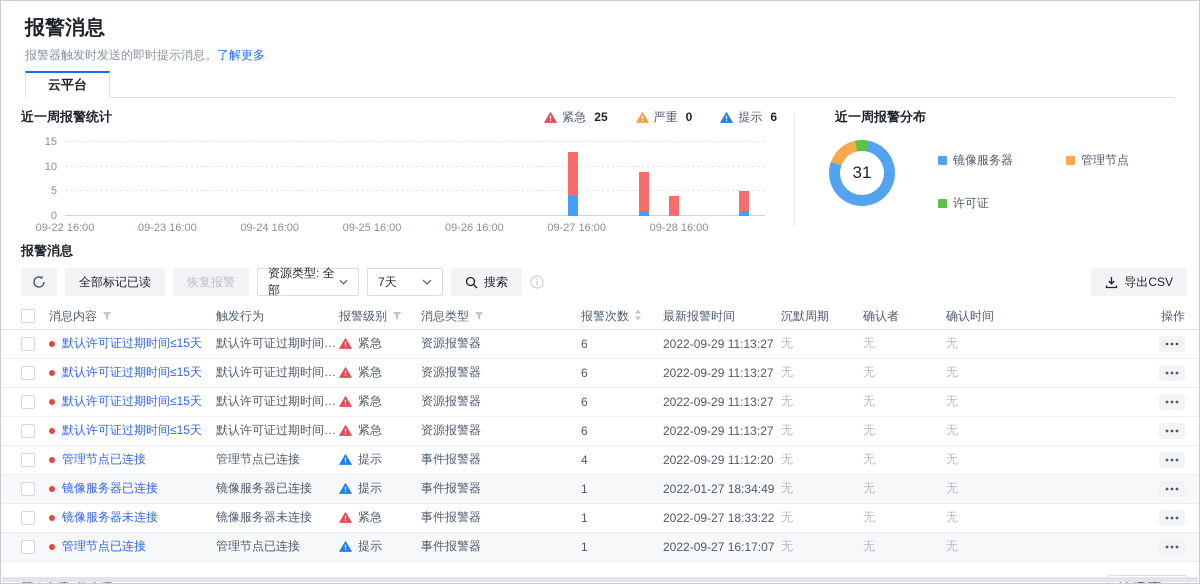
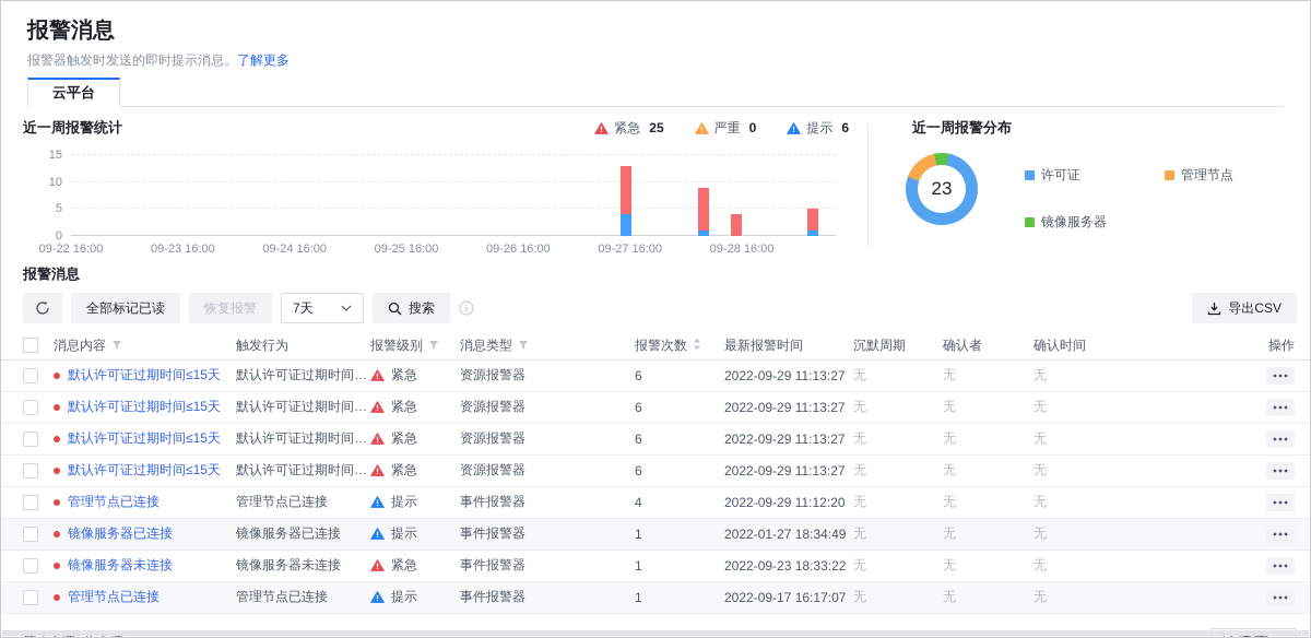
  报警消息
  报警器触发时发送的即时提示消息。了解更多
  云平台
  近一周报警统计
  紧急
  25
  严重
  0
  提示
  6
  0
  5
  10
  15
  09-22 16:00
  09-23 16:00
  09-24 16:00
  09-25 16:00
  09-26 16:00
  09-27 16:00
  09-28 16:00
  近一周报警分布
- 31
+ 23
- 镜像服务器
+ 许可证
  管理节点
- 许可证
+ 镜像服务器
  报警消息
  全部标记已读
  恢复报警
- 资源类型: 全部
  7天
  搜索
  导出CSV
  	消息内容	触发行为	报警级别	消息类型	报警次数	最新报警时间	沉默周期	确认者	确认时间	操作
  	默认许可证过期时间≤15天	默认许可证过期时间≤1	紧急	资源报警器	6	2022-09-29 11:13:27	无	无	无
  	默认许可证过期时间≤15天	默认许可证过期时间≤1	紧急	资源报警器	6	2022-09-29 11:13:27	无	无	无
  	默认许可证过期时间≤15天	默认许可证过期时间≤1	紧急	资源报警器	6	2022-09-29 11:13:27	无	无	无
  	默认许可证过期时间≤15天	默认许可证过期时间≤1	紧急	资源报警器	6	2022-09-29 11:13:27	无	无	无
  	管理节点已连接	管理节点已连接	提示	事件报警器	4	2022-09-29 11:12:20	无	无	无
  	镜像服务器已连接	镜像服务器已连接	提示	事件报警器	1	2022-01-27 18:34:49	无	无	无
- 	镜像服务器未连接	镜像服务器未连接	紧急	事件报警器	1	2022-09-27 18:33:22	无	无	无
+ 	镜像服务器未连接	镜像服务器未连接	紧急	事件报警器	1	2022-09-23 18:33:22	无	无	无
- 	管理节点已连接	管理节点已连接	提示	事件报警器	1	2022-09-27 16:17:07	无	无	无
+ 	管理节点已连接	管理节点已连接	提示	事件报警器	1	2022-09-17 16:17:07	无	无	无
